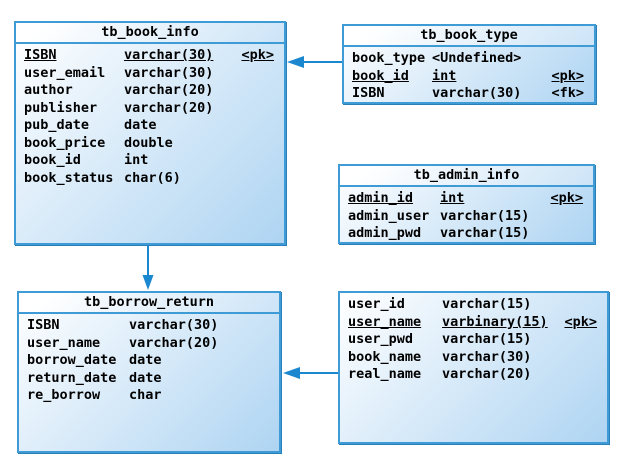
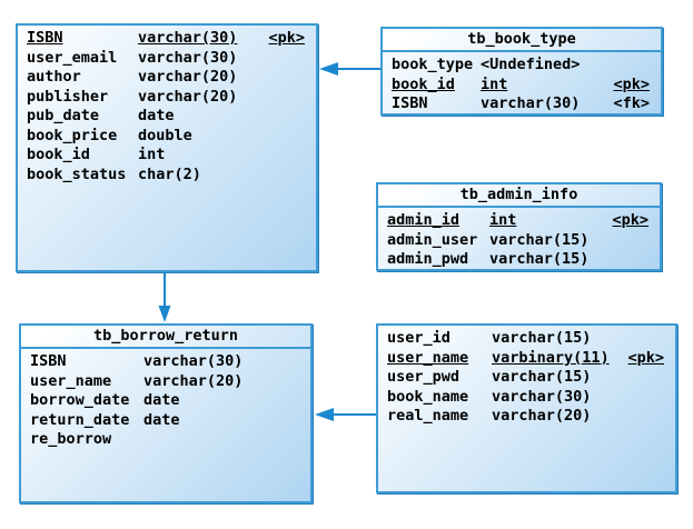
- tb_book_info
  ISBN
  varchar(30)
  <pk>
  user_email
  varchar(30)
  author
  varchar(20)
  publisher
  varchar(20)
  pub_date
  date
  book_price
  double
  book_id
  int
  book_status
- char(6)
+ char(2)
  tb_book_type
  book_type
  <Undefined>
  book_id
  int
  <pk>
  ISBN
  varchar(30)
  <fk>
  tb_admin_info
  admin_id
  int
  <pk>
  admin_user
  varchar(15)
  admin_pwd
  varchar(15)
  tb_borrow_return
  ISBN
  varchar(30)
  user_name
  varchar(20)
  borrow_date
  date
  return_date
  date
  re_borrow
- char
  user_id
  varchar(15)
  user_name
- varbinary(15)
+ varbinary(11)
  <pk>
  user_pwd
  varchar(15)
  book_name
  varchar(30)
  real_name
  varchar(20)
